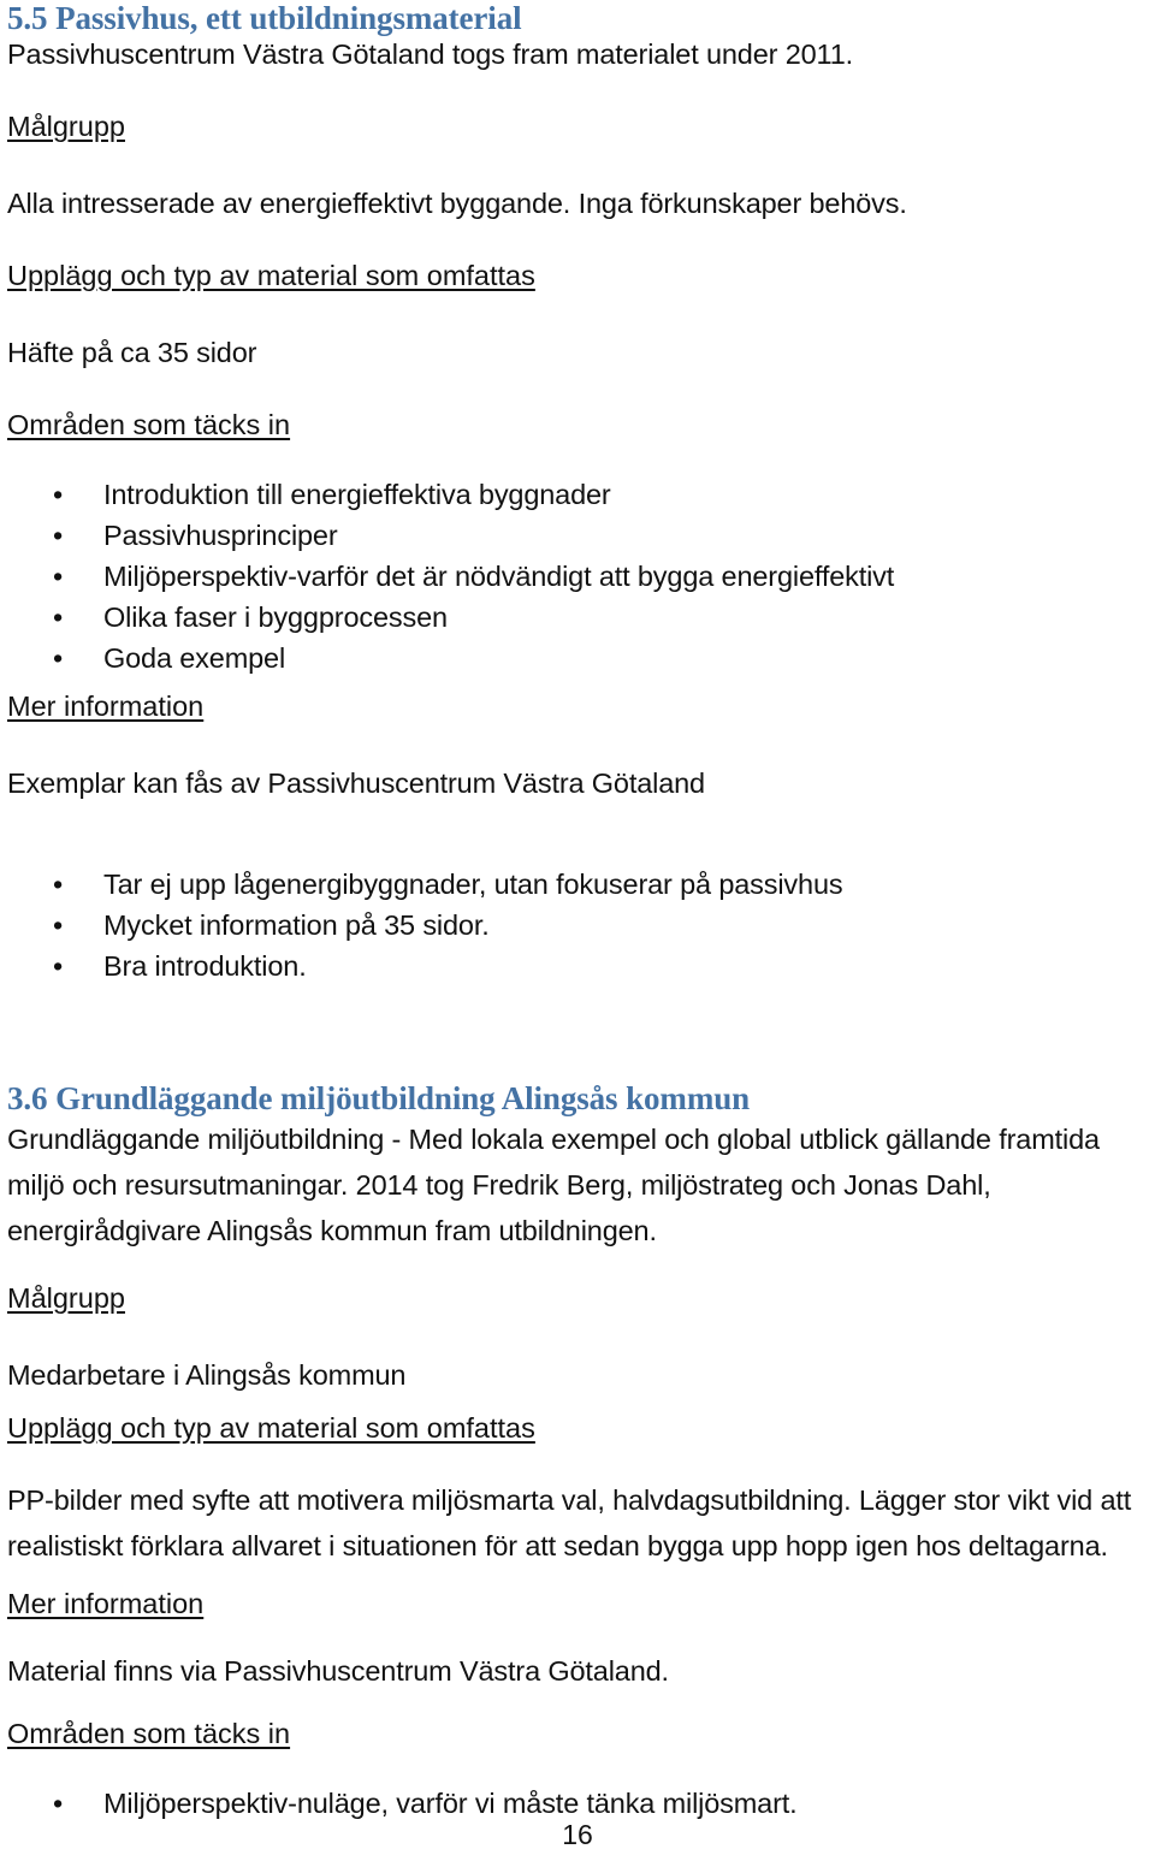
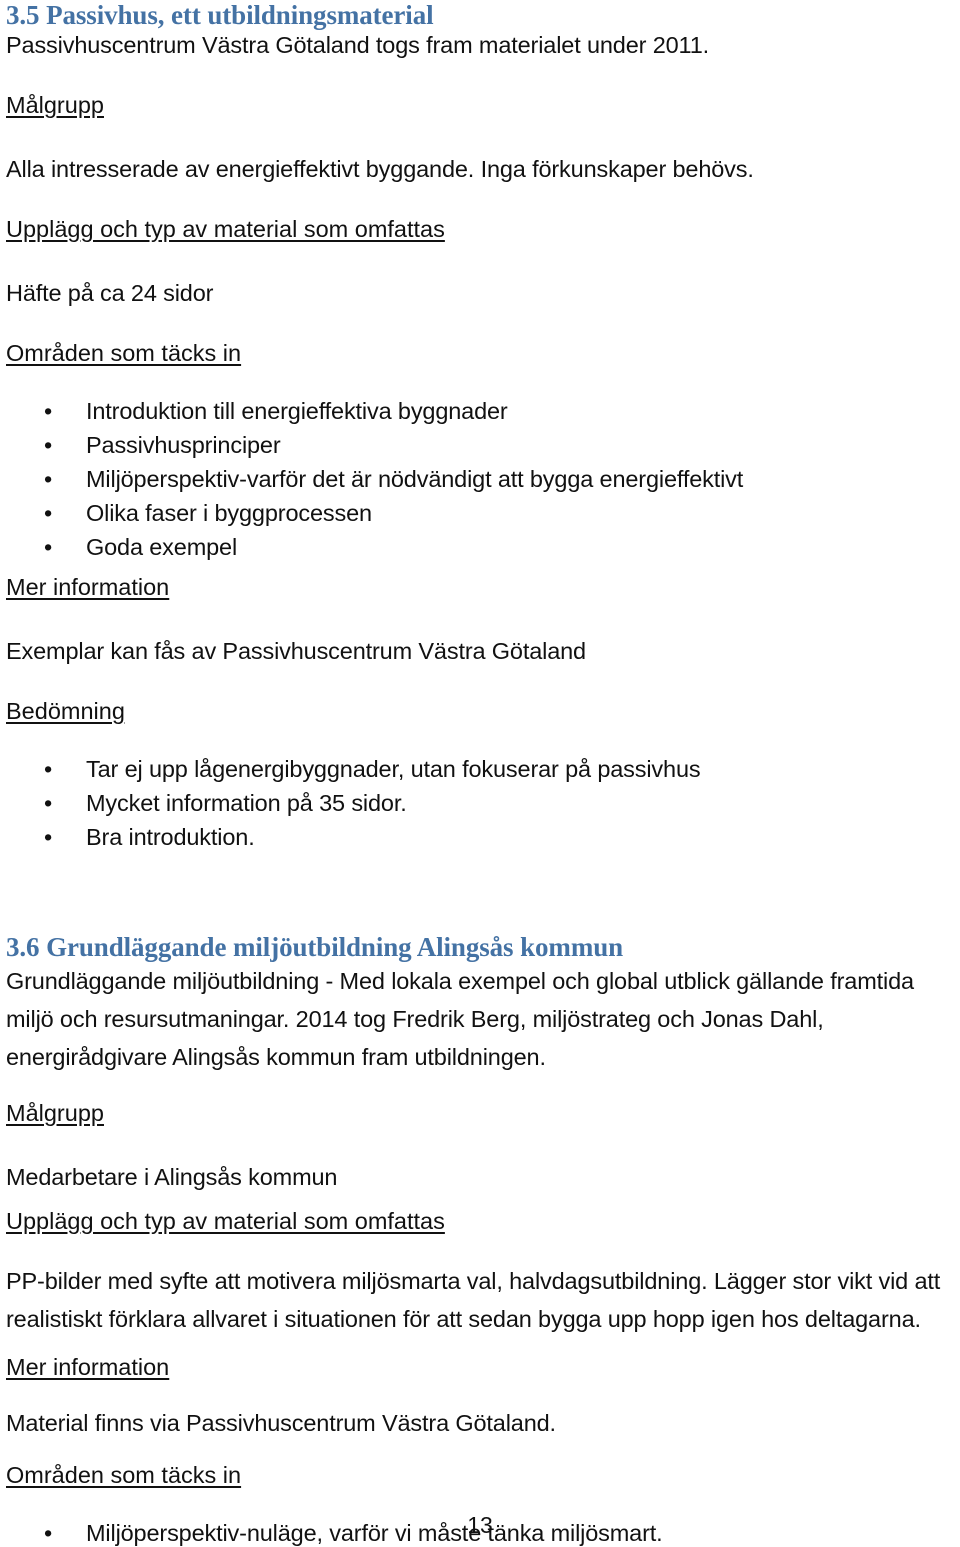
- 5.5 Passivhus, ett utbildningsmaterial
+ 3.5 Passivhus, ett utbildningsmaterial
  Passivhuscentrum Västra Götaland togs fram materialet under 2011.
  Målgrupp
  Alla intresserade av energieffektivt byggande. Inga förkunskaper behövs.
  Upplägg och typ av material som omfattas
- Häfte på ca 35 sidor
+ Häfte på ca 24 sidor
  Områden som täcks in
  •
  Introduktion till energieffektiva byggnader
  •
  Passivhusprinciper
  •
  Miljöperspektiv-varför det är nödvändigt att bygga energieffektivt
  •
  Olika faser i byggprocessen
  •
  Goda exempel
  Mer information
  Exemplar kan fås av Passivhuscentrum Västra Götaland
+ Bedömning
  •
  Tar ej upp lågenergibyggnader, utan fokuserar på passivhus
  •
  Mycket information på 35 sidor.
  •
  Bra introduktion.
  3.6 Grundläggande miljöutbildning Alingsås kommun
  Grundläggande miljöutbildning - Med lokala exempel och global utblick gällande framtida miljö och resursutmaningar. 2014 tog Fredrik Berg, miljöstrateg och Jonas Dahl, energirådgivare Alingsås kommun fram utbildningen.
  Målgrupp
  Medarbetare i Alingsås kommun
  Upplägg och typ av material som omfattas
  PP-bilder med syfte att motivera miljösmarta val, halvdagsutbildning. Lägger stor vikt vid att realistiskt förklara allvaret i situationen för att sedan bygga upp hopp igen hos deltagarna.
  Mer information
  Material finns via Passivhuscentrum Västra Götaland.
  Områden som täcks in
  •
  Miljöperspektiv-nuläge, varför vi måste tänka miljösmart.
- 16
+ 13
